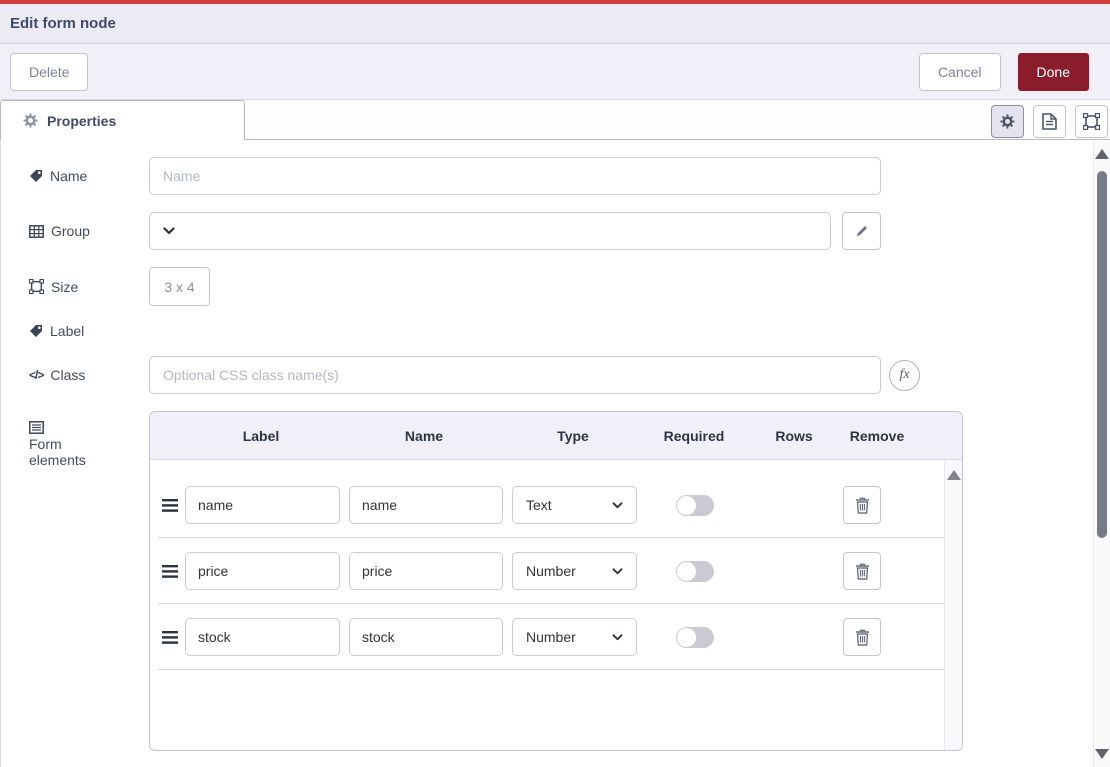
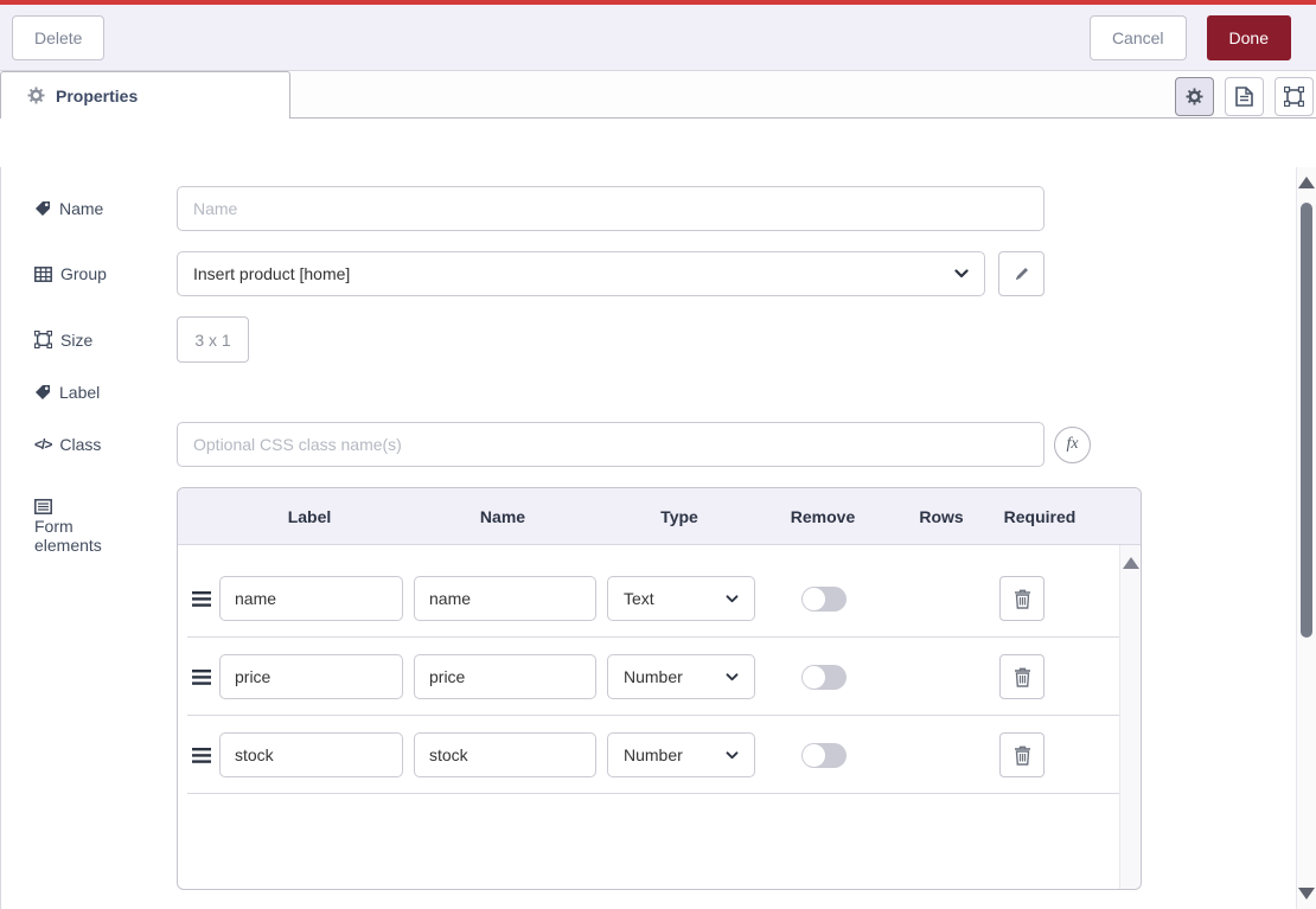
- Edit form node
  Delete
  Cancel
  Done
  Properties
  Name
  Name
  Group
+ Insert product [home]
  Size
- 3 x 4
+ 3 x 1
  Label
  </>
  Class
  Optional CSS class name(s)
  fx
  Form elements
  Label
  Name
  Type
- Required
+ Remove
  Rows
- Remove
+ Required
  name
  name
  Text
  price
  price
  Number
  stock
  stock
  Number
